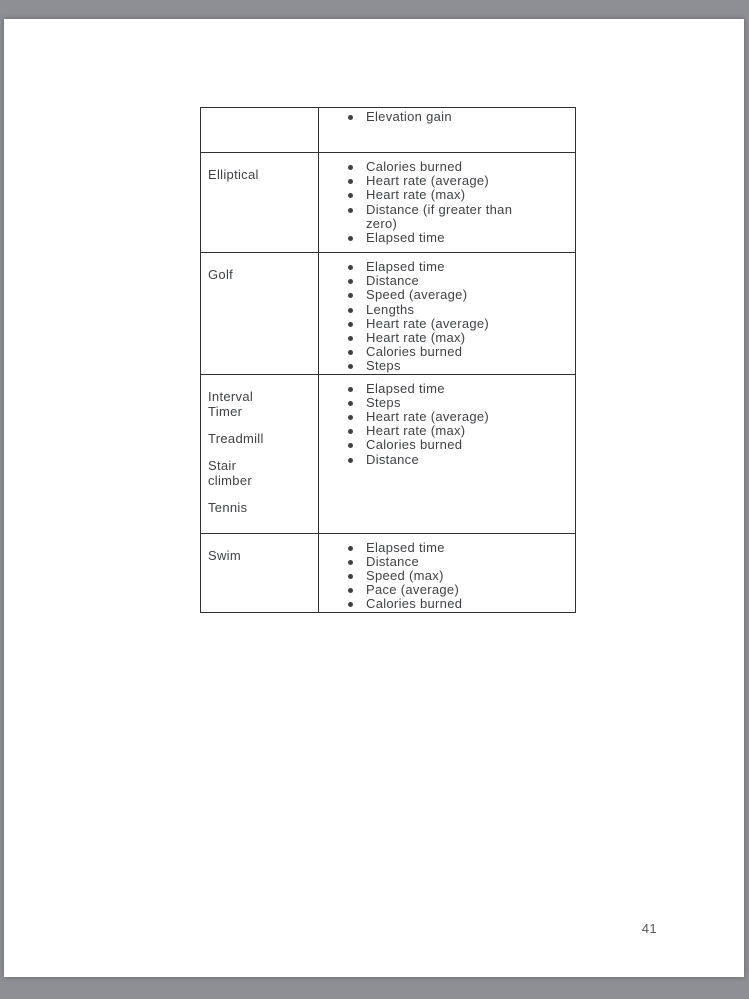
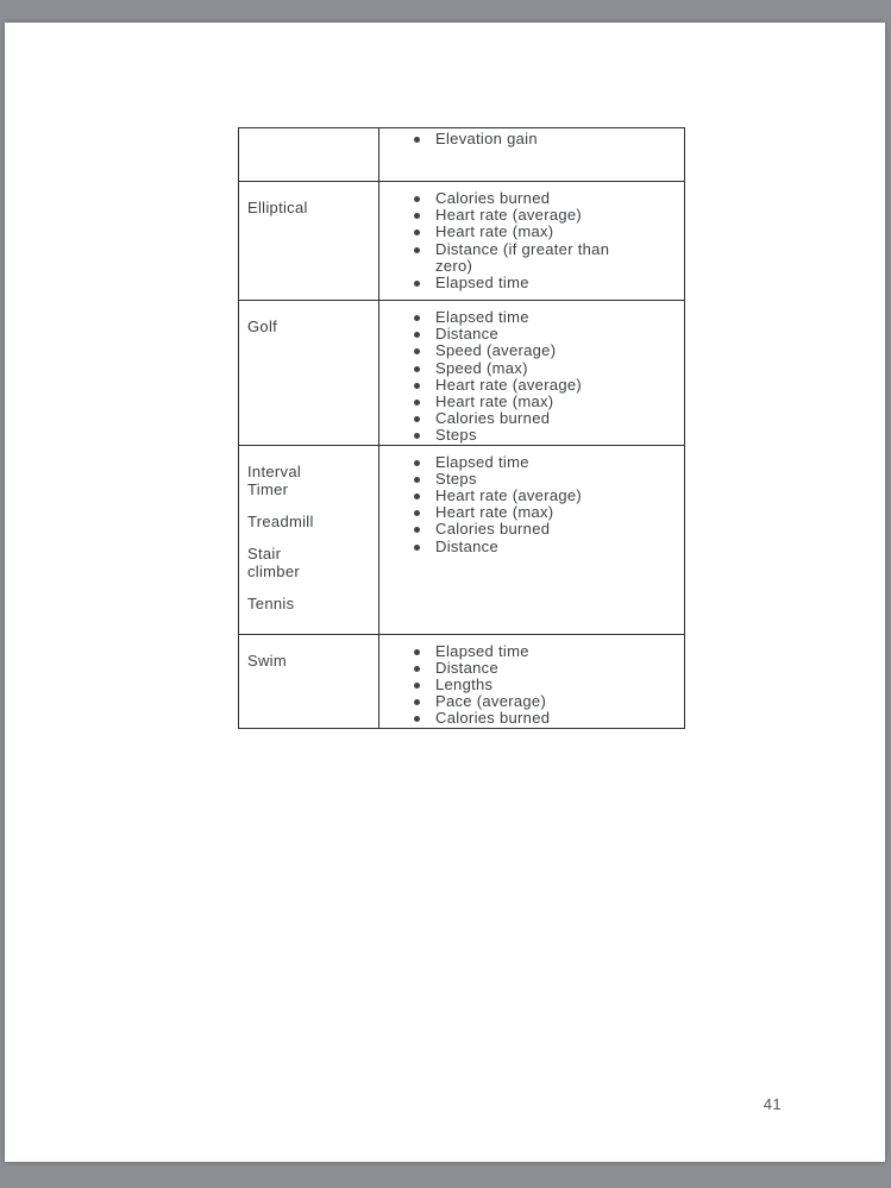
  	Elevation gain
  Elliptical	Calories burnedHeart rate (average)Heart rate (max)Distance (if greater than zero)Elapsed time
- Golf	Elapsed timeDistanceSpeed (average)LengthsHeart rate (average)Heart rate (max)Calories burnedSteps
+ Golf	Elapsed timeDistanceSpeed (average)Speed (max)Heart rate (average)Heart rate (max)Calories burnedSteps
  Interval TimerTreadmillStair climberTennis	Elapsed timeStepsHeart rate (average)Heart rate (max)Calories burnedDistance
- Swim	Elapsed timeDistanceSpeed (max)Pace (average)Calories burned
+ Swim	Elapsed timeDistanceLengthsPace (average)Calories burned
  41
